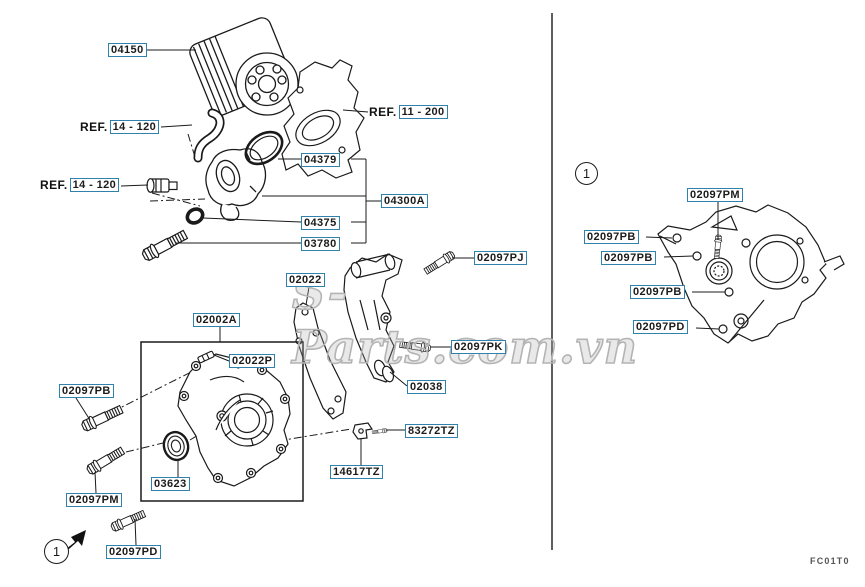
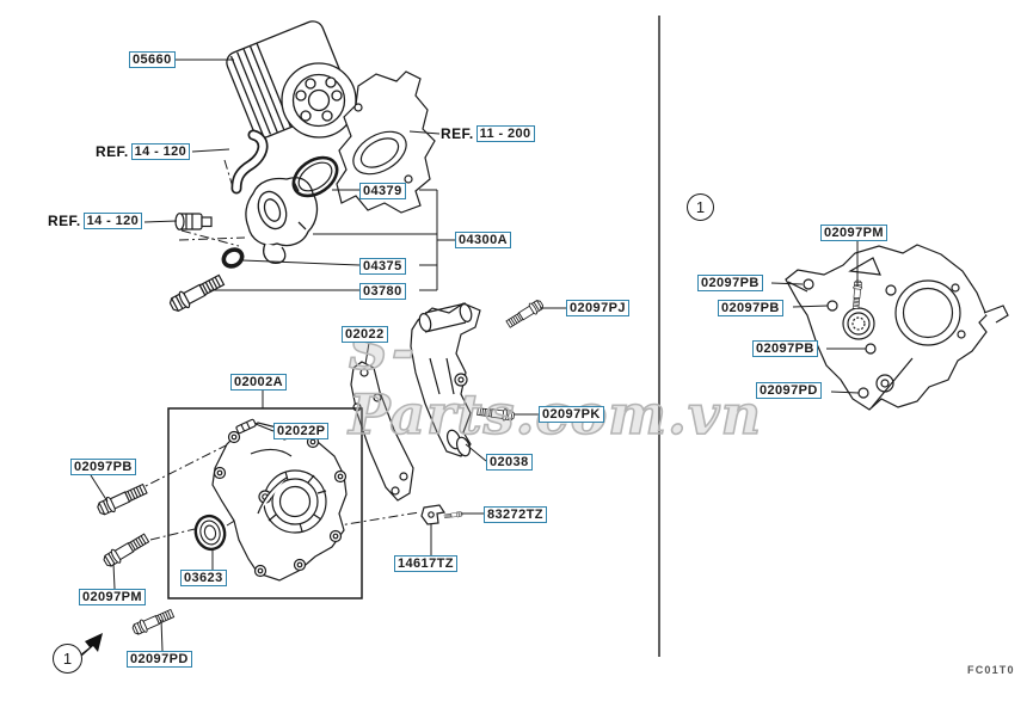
- 04150
+ 05660
  REF.
  14 - 120
  REF.
  14 - 120
  REF.
  11 - 200
  04379
  04300A
  04375
  03780
  02022
  02097PJ
  02097PK
  02038
  02002A
  02022P
  02097PB
  03623
  02097PM
  02097PD
  83272TZ
  14617TZ
  02097PM
  02097PB
  02097PB
  02097PB
  02097PD
  1
  1
  S-Parts.m.vn
  FC01T0
